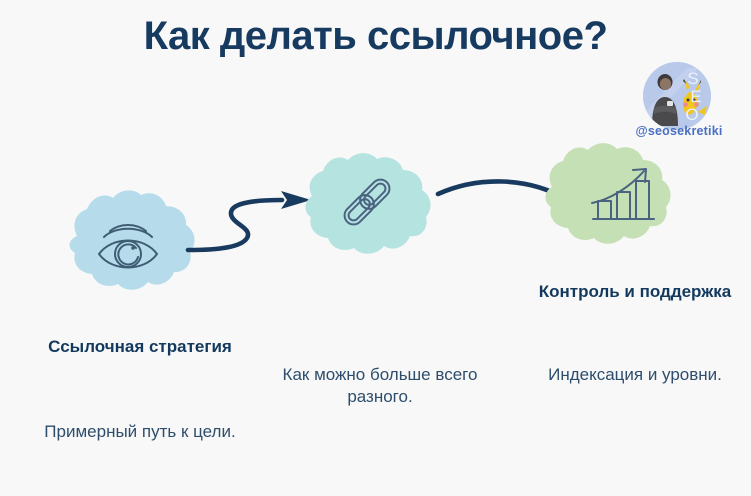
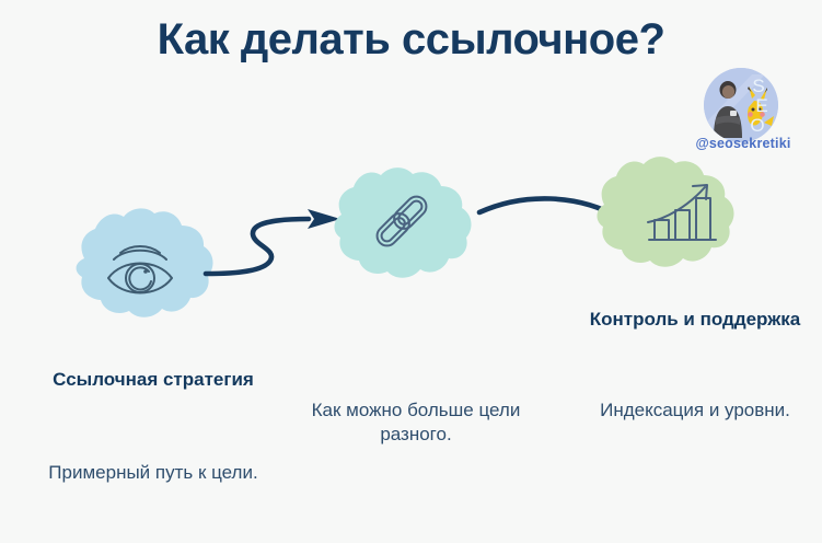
  Как делать ссылочное?
  S
  E
  O
  @seosekretiki
  Ссылочная стратегия
  Примерный путь к цели.
- Как можно больше всего разного.
+ Как можно больше цели разного.
  Контроль и поддержка
  Индексация и уровни.
